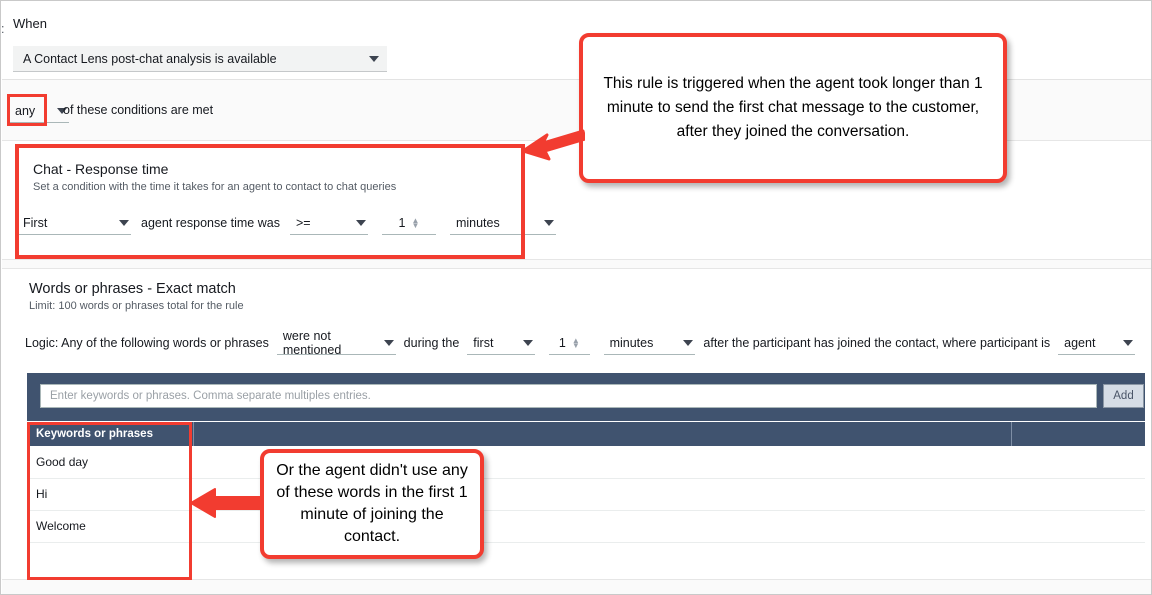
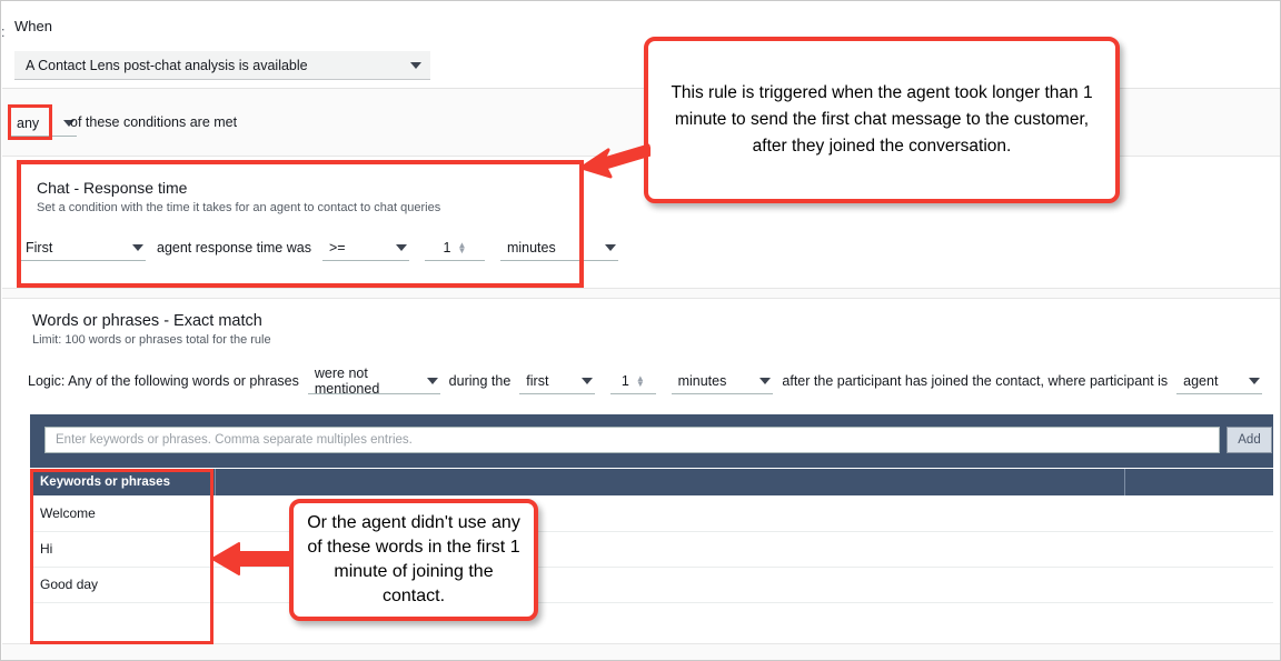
  When
  A Contact Lens post-chat analysis is available
  :
  any
  of these conditions are met
  Chat - Response time
  Set a condition with the time it takes for an agent to contact to chat queries
  First
  agent response time was
  >=
  1
  ▲
  ▼
  minutes
  Words or phrases - Exact match
  Limit: 100 words or phrases total for the rule
  Logic: Any of the following words or phrases
  were not mentioned
  during the
  first
  1
  ▲
  ▼
  minutes
  after the participant has joined the contact, where participant is
  agent
  Enter keywords or phrases. Comma separate multiples entries.
  Add
  Keywords or phrases
- Good day
+ Welcome
  Hi
- Welcome
+ Good day
  This rule is triggered when the agent took longer than 1 minute to send the first chat message to the customer, after they joined the conversation.
  Or the agent didn't use any of these words in the first 1 minute of joining the contact.
